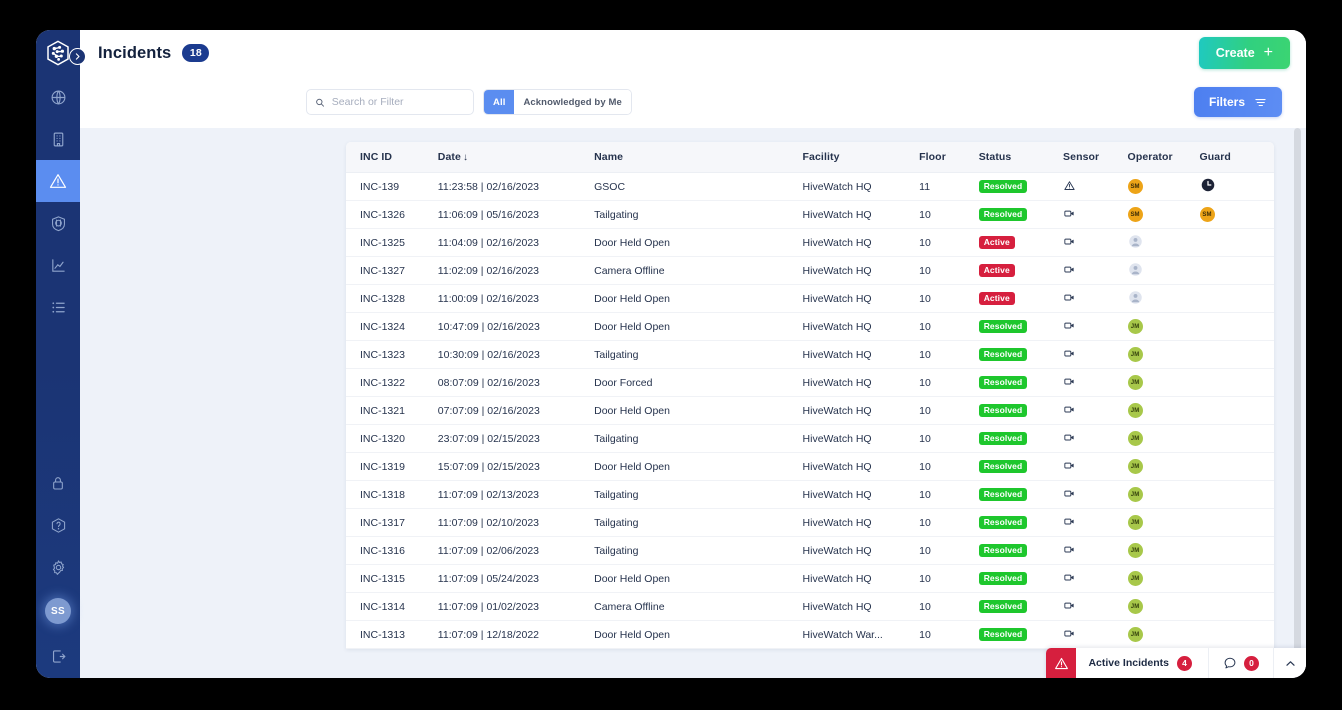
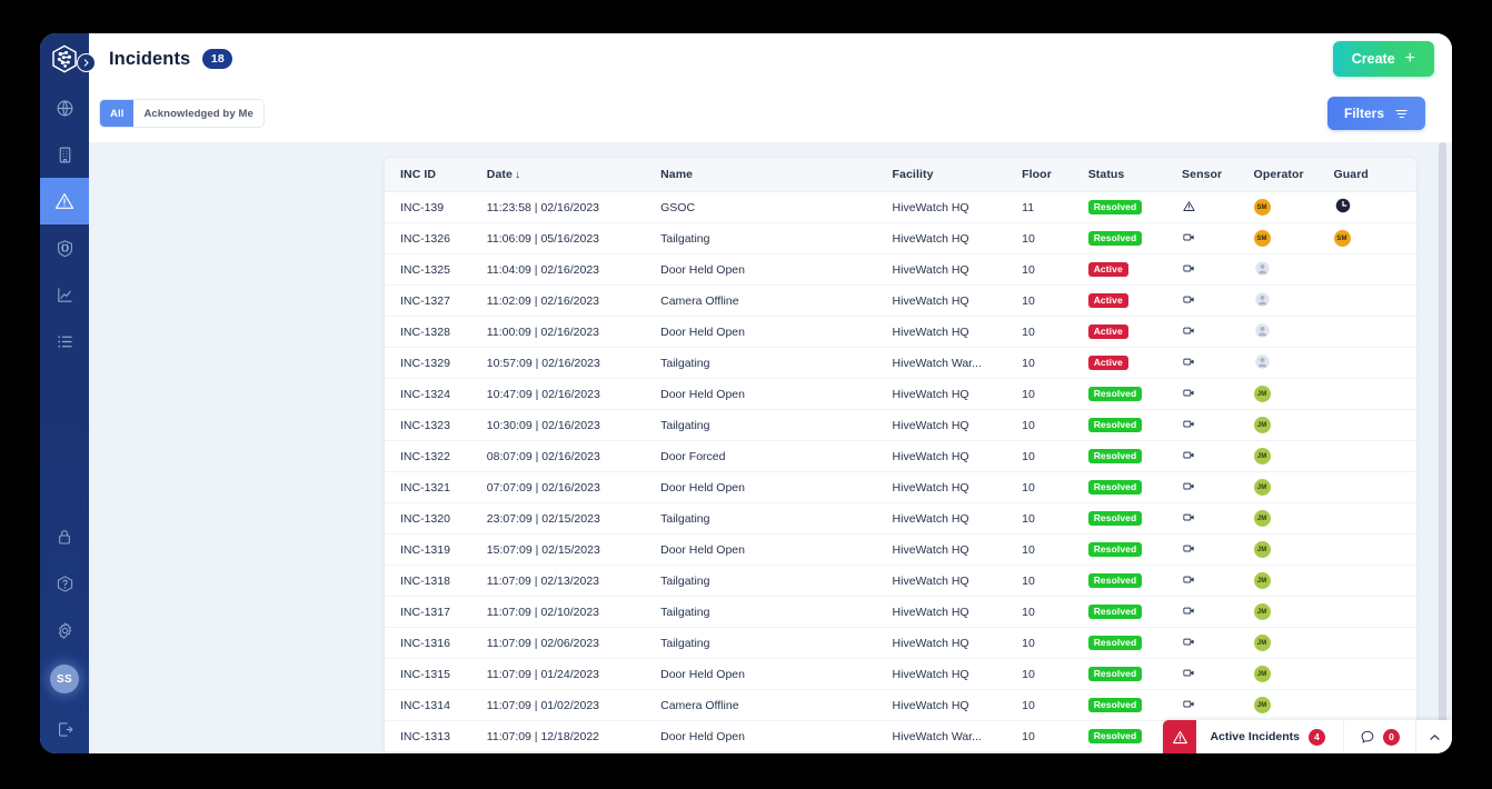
  SS
  Incidents
  18
  Create
  +
- Search or Filter
  All
  Acknowledged by Me
  Filters
  INC ID	Date ↓	Name	Facility	Floor	Status	Sensor	Operator	Guard
  INC-139	11:23:58 | 02/16/2023	GSOC	HiveWatch HQ	11	Resolved
  INC-1326	11:06:09 | 05/16/2023	Tailgating	HiveWatch HQ	10	Resolved
  INC-1325	11:04:09 | 02/16/2023	Door Held Open	HiveWatch HQ	10	Active
  INC-1327	11:02:09 | 02/16/2023	Camera Offline	HiveWatch HQ	10	Active
  INC-1328	11:00:09 | 02/16/2023	Door Held Open	HiveWatch HQ	10	Active
+ INC-1329	10:57:09 | 02/16/2023	Tailgating	HiveWatch War...	10	Active
  INC-1324	10:47:09 | 02/16/2023	Door Held Open	HiveWatch HQ	10	Resolved
  INC-1323	10:30:09 | 02/16/2023	Tailgating	HiveWatch HQ	10	Resolved
  INC-1322	08:07:09 | 02/16/2023	Door Forced	HiveWatch HQ	10	Resolved
  INC-1321	07:07:09 | 02/16/2023	Door Held Open	HiveWatch HQ	10	Resolved
  INC-1320	23:07:09 | 02/15/2023	Tailgating	HiveWatch HQ	10	Resolved
  INC-1319	15:07:09 | 02/15/2023	Door Held Open	HiveWatch HQ	10	Resolved
  INC-1318	11:07:09 | 02/13/2023	Tailgating	HiveWatch HQ	10	Resolved
  INC-1317	11:07:09 | 02/10/2023	Tailgating	HiveWatch HQ	10	Resolved
  INC-1316	11:07:09 | 02/06/2023	Tailgating	HiveWatch HQ	10	Resolved
- INC-1315	11:07:09 | 05/24/2023	Door Held Open	HiveWatch HQ	10	Resolved
+ INC-1315	11:07:09 | 01/24/2023	Door Held Open	HiveWatch HQ	10	Resolved
  INC-1314	11:07:09 | 01/02/2023	Camera Offline	HiveWatch HQ	10	Resolved
  INC-1313	11:07:09 | 12/18/2022	Door Held Open	HiveWatch War...	10	Resolved
  Active Incidents
  4
  0
